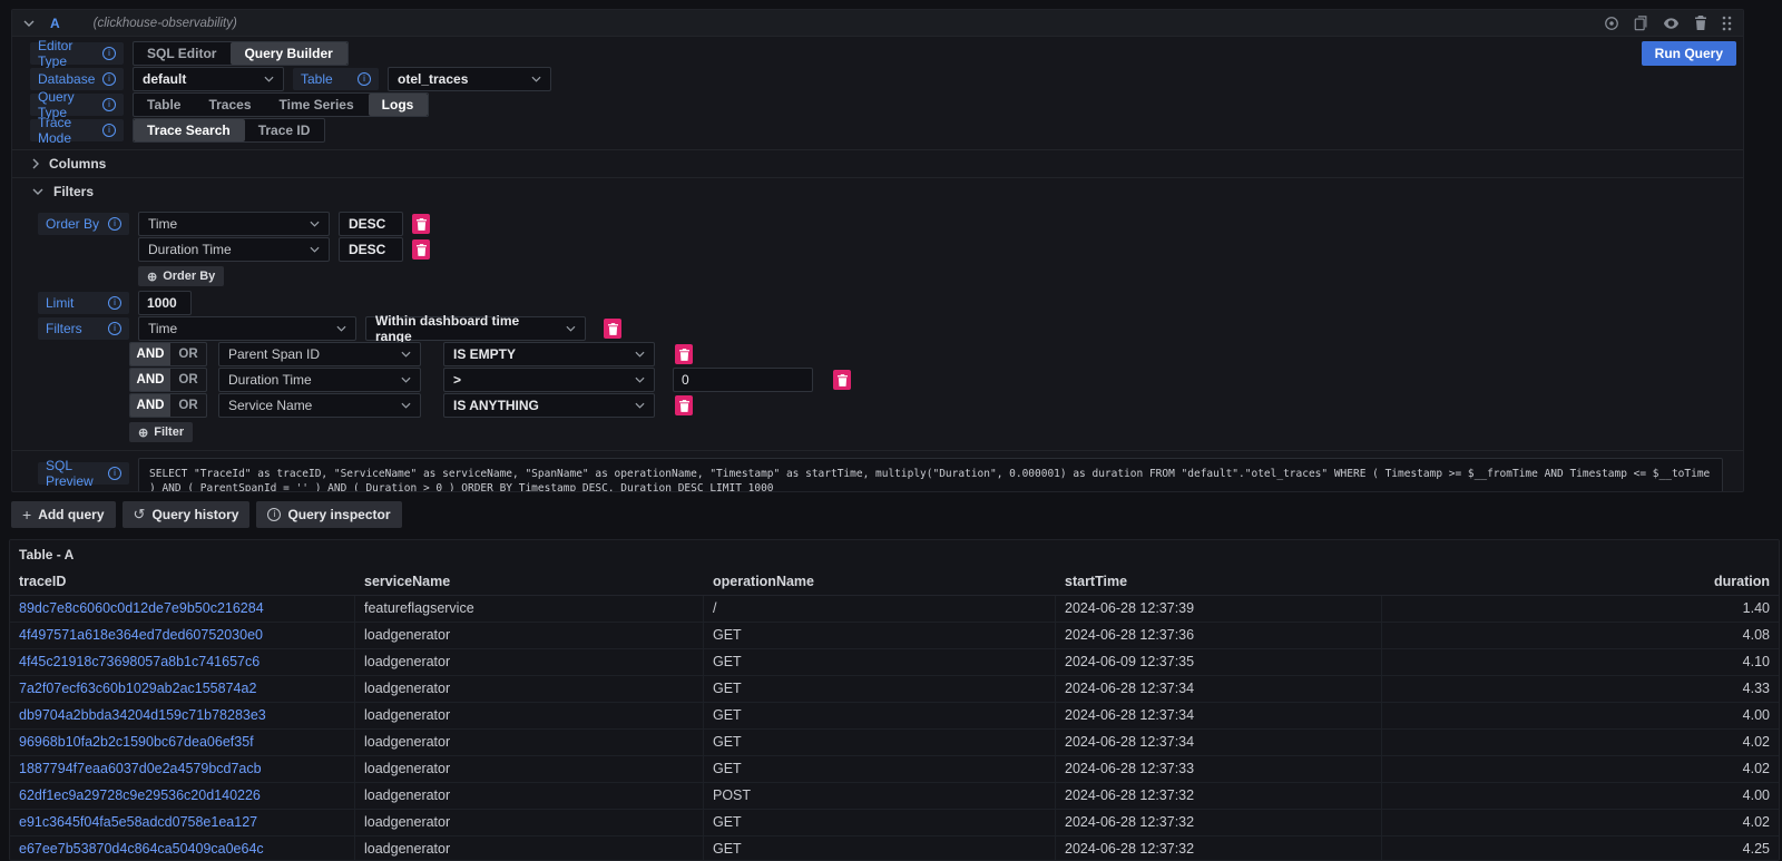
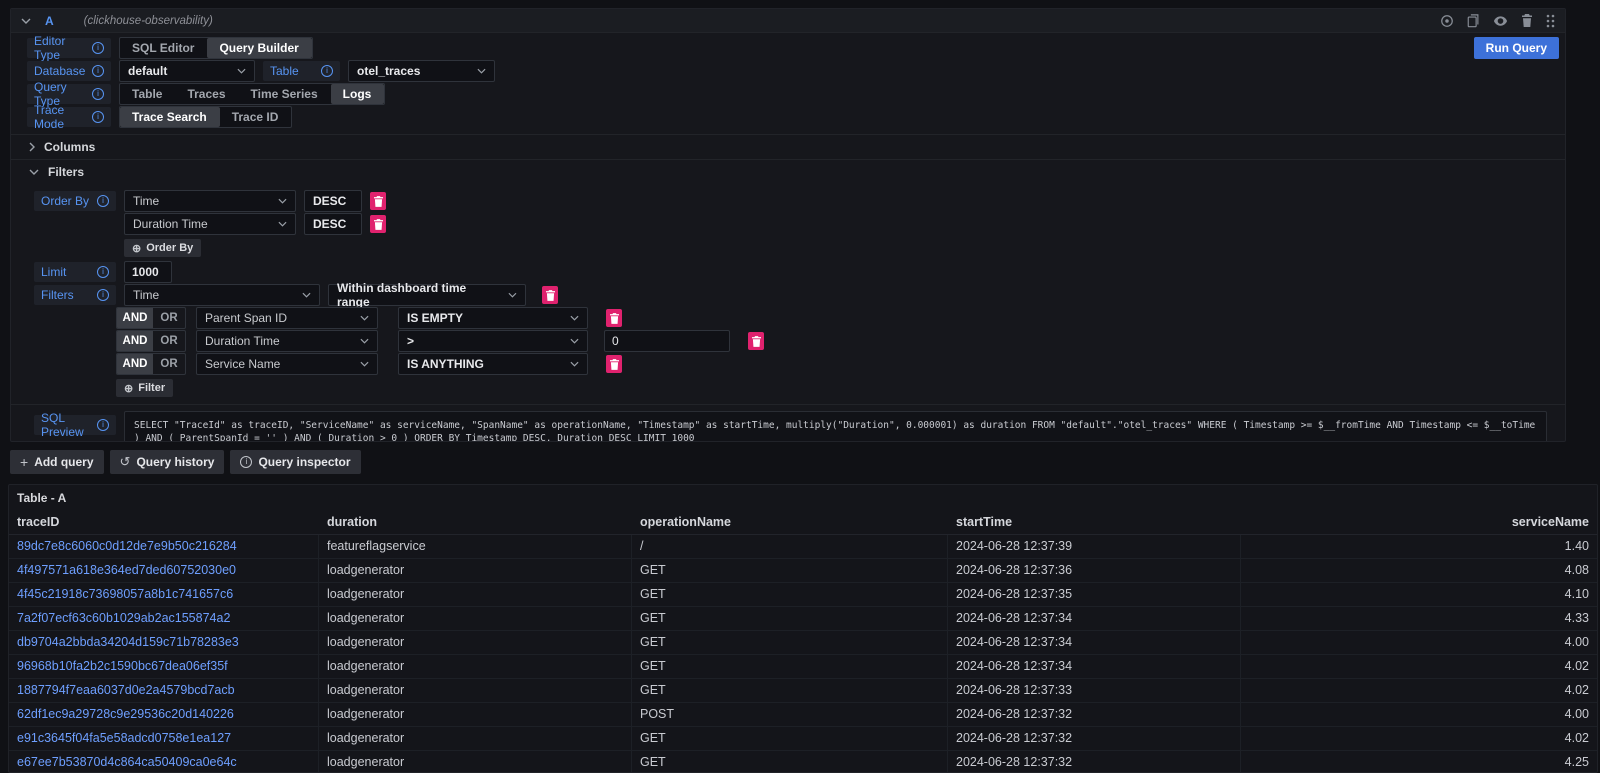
  A
  (clickhouse-observability)
  Editor Type
  SQL Editor
  Query Builder
  Run Query
  Database
  default
  Table
  otel_traces
  Query Type
  Table
  Traces
  Time Series
  Logs
  Trace Mode
  Trace Search
  Trace ID
  Columns
  Filters
  Order By
  Time
  DESC
  Duration Time
  DESC
  Order By
  Limit
  1000
  Filters
  Time
  Within dashboard time range
  AND
  OR
  Parent Span ID
  IS EMPTY
  AND
  OR
  Duration Time
  >
  0
  AND
  OR
  Service Name
  IS ANYTHING
  Filter
  SQL Preview
  SELECT "TraceId" as traceID, "ServiceName" as serviceName, "SpanName" as operationName, "Timestamp" as startTime, multiply("Duration", 0.000001) as duration FROM "default"."otel_traces" WHERE ( Timestamp >= $__fromTime AND Timestamp <= $__toTime ) AND ( ParentSpanId = '' ) AND ( Duration > 0 ) ORDER BY Timestamp DESC, Duration DESC LIMIT 1000
  Add query
  Query history
  Query inspector
  Table - A
  traceID
- serviceName
+ duration
  operationName
  startTime
- duration
+ serviceName
  89dc7e8c6060c0d12de7e9b50c216284
  featureflagservice
  /
  2024-06-28 12:37:39
  1.40
  4f497571a618e364ed7ded60752030e0
  loadgenerator
  GET
  2024-06-28 12:37:36
  4.08
  4f45c21918c73698057a8b1c741657c6
  loadgenerator
  GET
- 2024-06-09 12:37:35
+ 2024-06-28 12:37:35
  4.10
  7a2f07ecf63c60b1029ab2ac155874a2
  loadgenerator
  GET
  2024-06-28 12:37:34
  4.33
  db9704a2bbda34204d159c71b78283e3
  loadgenerator
  GET
  2024-06-28 12:37:34
  4.00
  96968b10fa2b2c1590bc67dea06ef35f
  loadgenerator
  GET
  2024-06-28 12:37:34
  4.02
  1887794f7eaa6037d0e2a4579bcd7acb
  loadgenerator
  GET
  2024-06-28 12:37:33
  4.02
  62df1ec9a29728c9e29536c20d140226
  loadgenerator
  POST
  2024-06-28 12:37:32
  4.00
  e91c3645f04fa5e58adcd0758e1ea127
  loadgenerator
  GET
  2024-06-28 12:37:32
  4.02
  e67ee7b53870d4c864ca50409ca0e64c
  loadgenerator
  GET
  2024-06-28 12:37:32
  4.25
